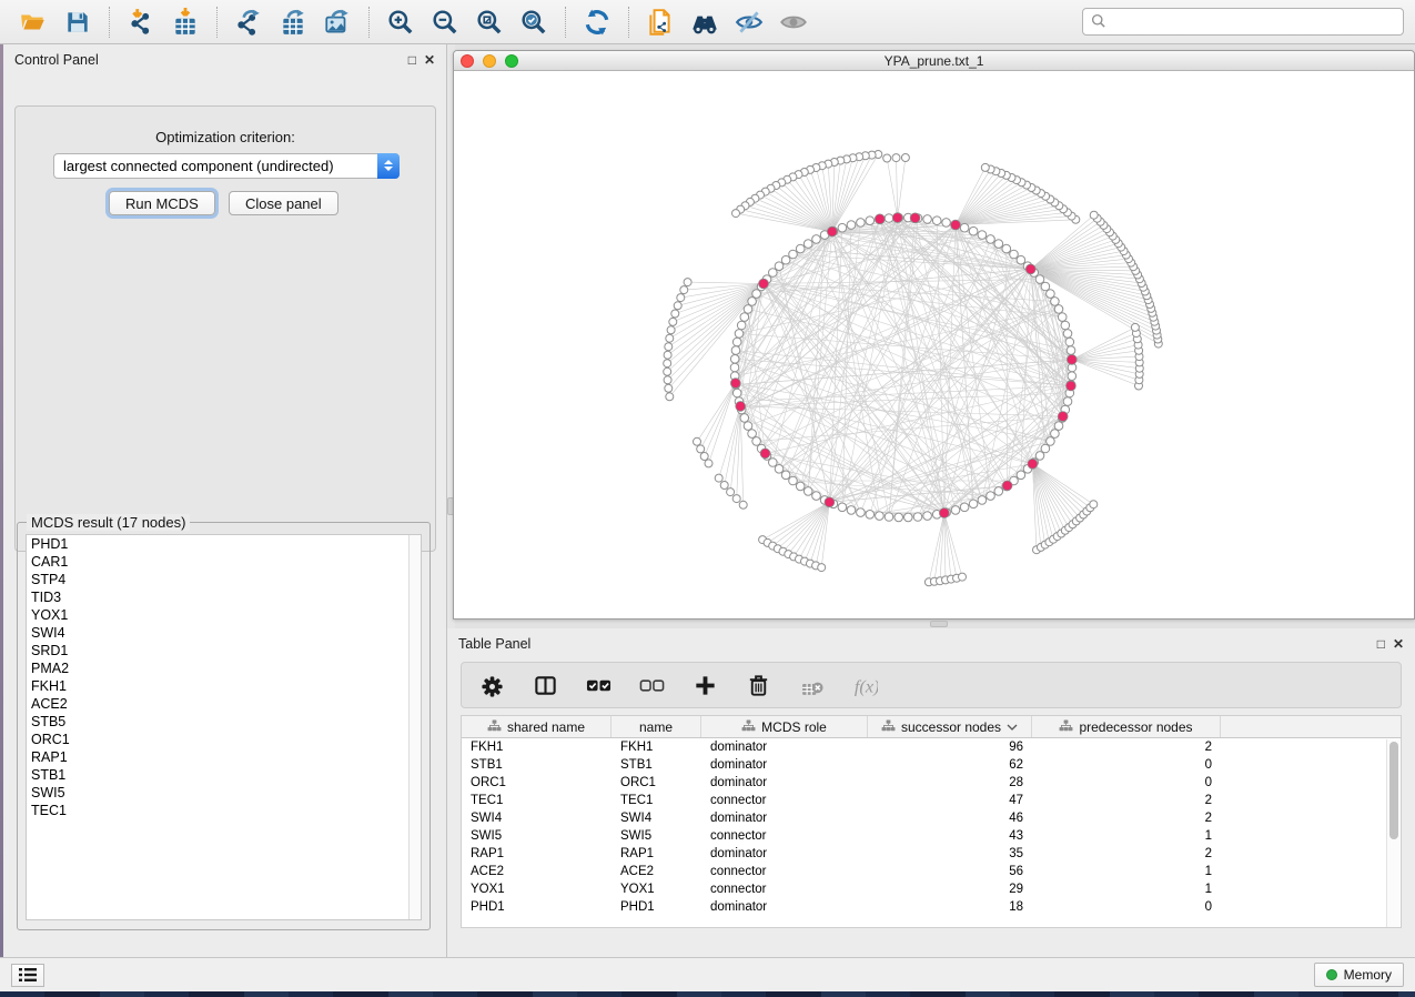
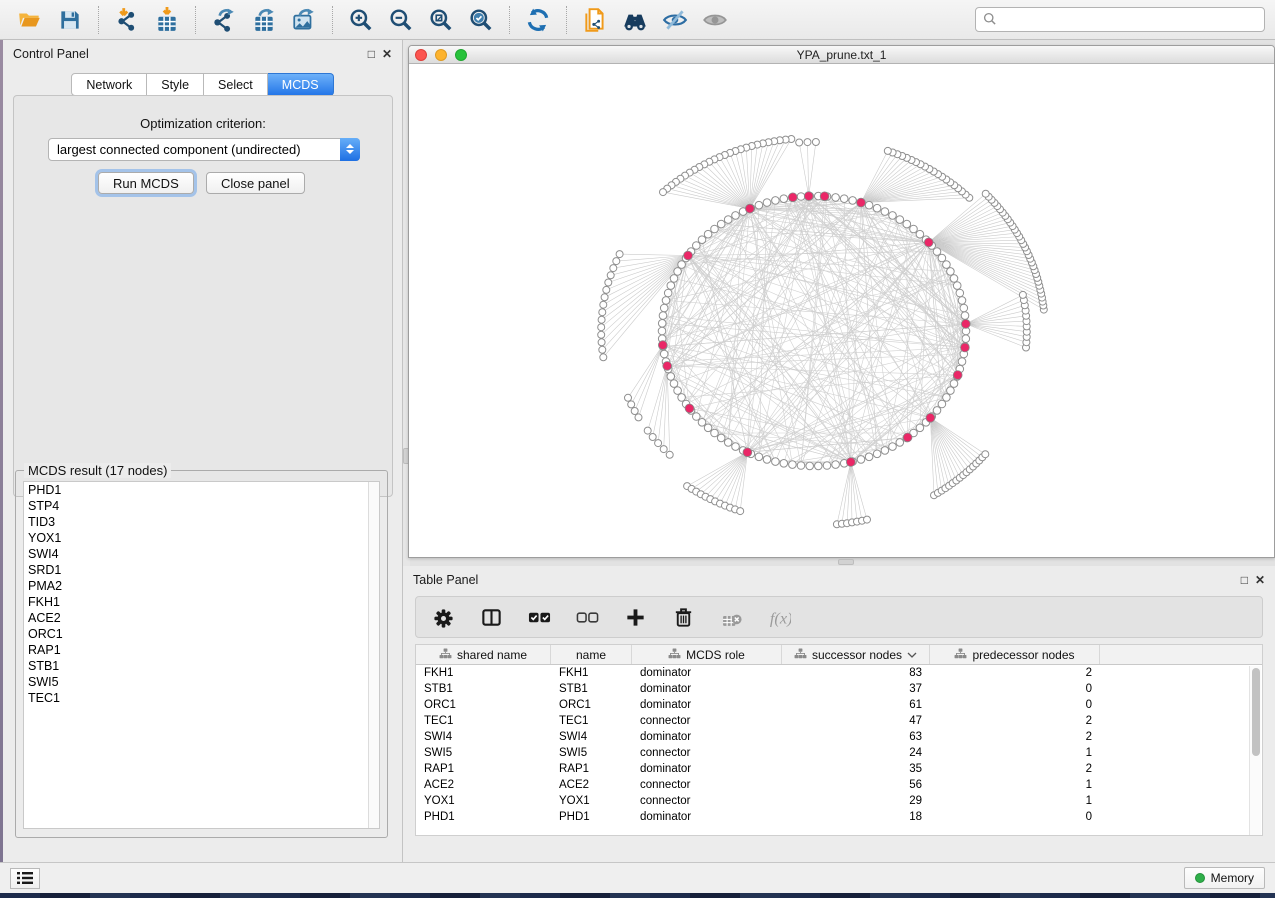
  Control Panel
  □
  ✕
+ Network
+ Style
+ Select
+ MCDS
  Optimization criterion:
  largest connected component (undirected)
  Run MCDS
  Close panel
  MCDS result (17 nodes)
  PHD1
- CAR1
  STP4
  TID3
  YOX1
  SWI4
  SRD1
  PMA2
  FKH1
  ACE2
- STB5
  ORC1
  RAP1
  STB1
  SWI5
  TEC1
  YPA_prune.txt_1
  Table Panel
  □
  ✕
  f(x)
  shared name
  name
  MCDS role
  successor nodes
  predecessor nodes
  FKH1
  FKH1
  dominator
- 96
+ 83
  2
  STB1
  STB1
  dominator
- 62
+ 37
  0
  ORC1
  ORC1
  dominator
- 28
+ 61
  0
  TEC1
  TEC1
  connector
  47
  2
  SWI4
  SWI4
  dominator
- 46
+ 63
  2
  SWI5
  SWI5
  connector
- 43
+ 24
  1
  RAP1
  RAP1
  dominator
  35
  2
  ACE2
  ACE2
  connector
  56
  1
  YOX1
  YOX1
  connector
  29
  1
  PHD1
  PHD1
  dominator
  18
  0
  Memory
